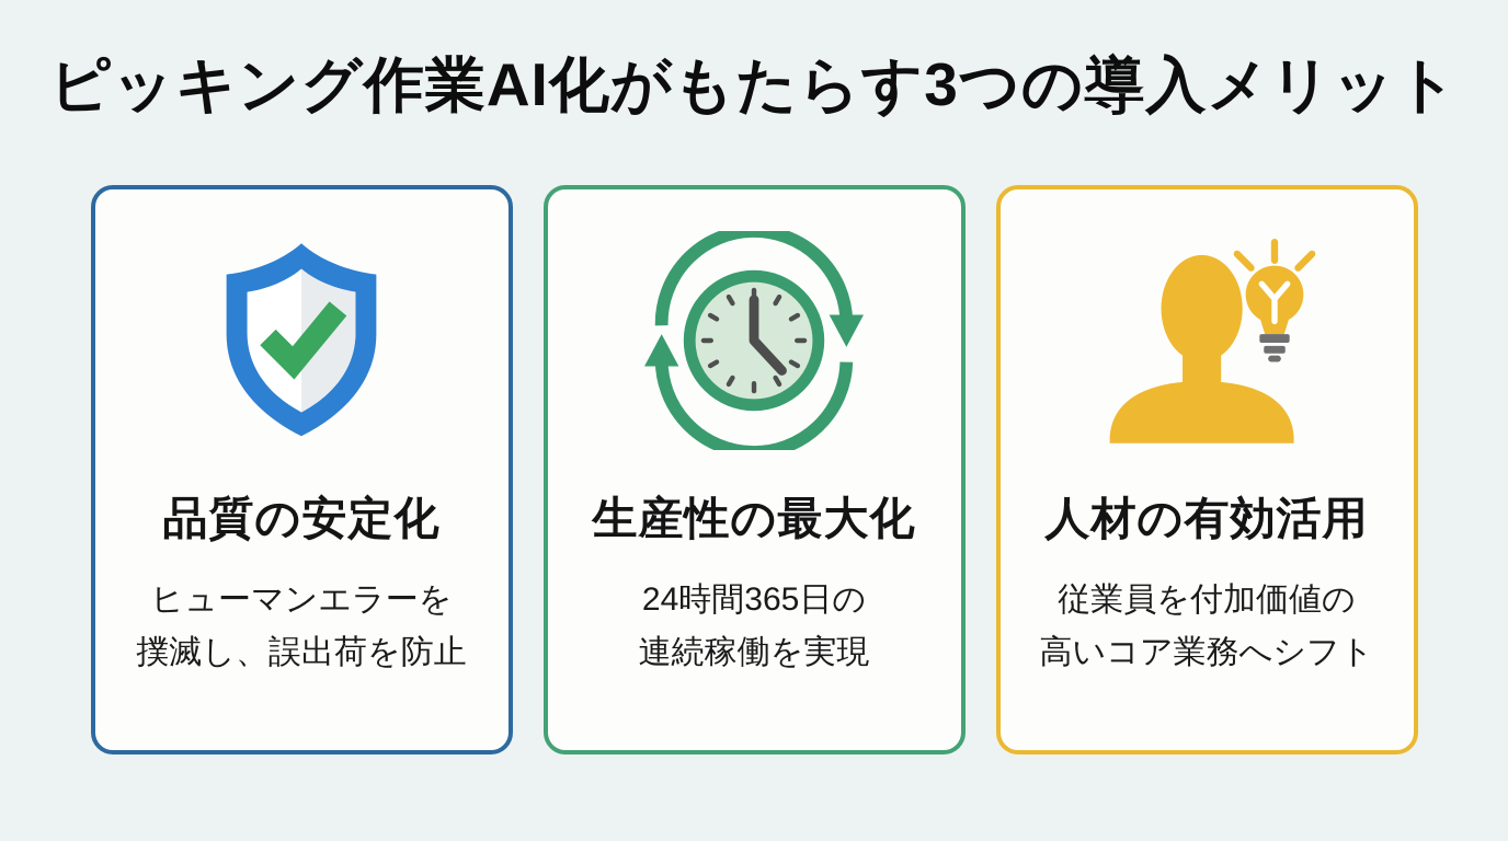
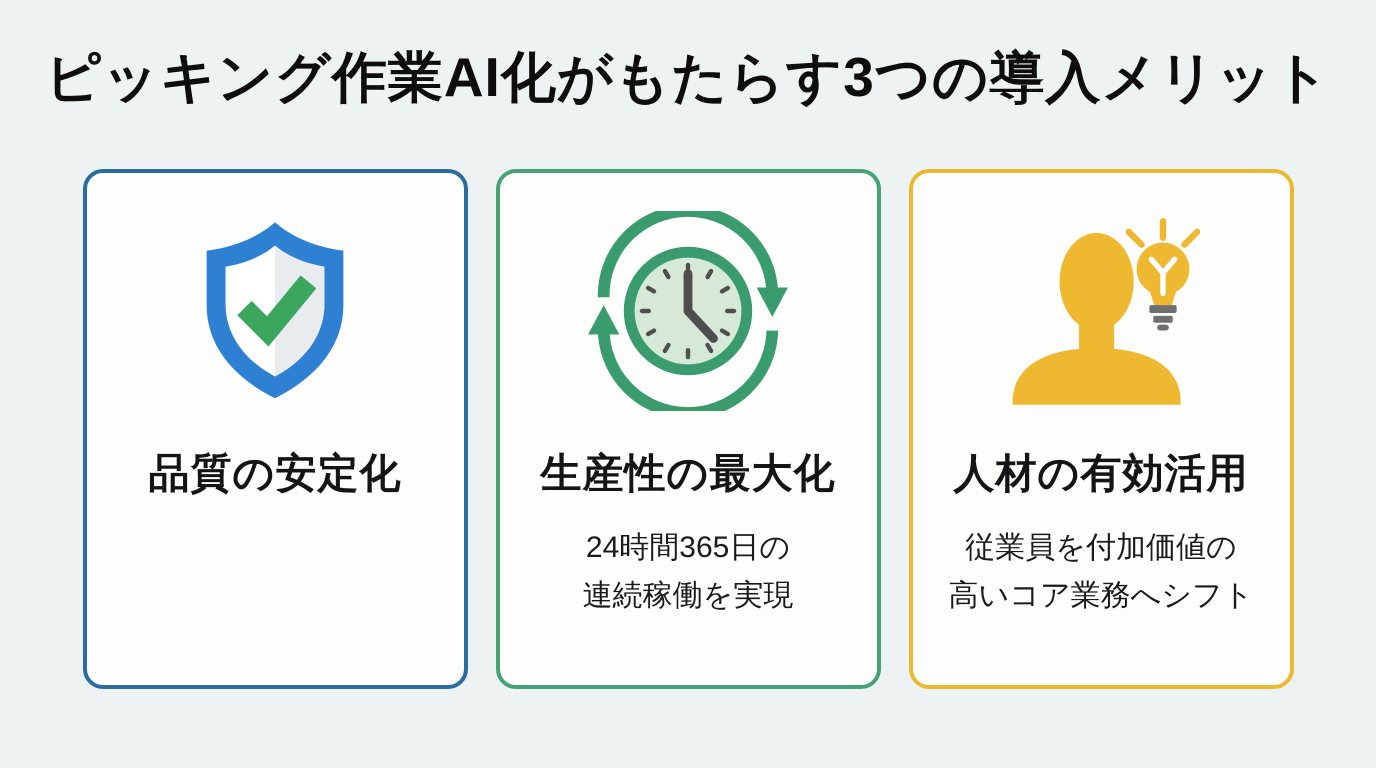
  ピッキング作業AI化がもたらす3つの導入メリット
  品質の安定化
- ヒューマンエラーを
- 撲滅し、誤出荷を防止
  生産性の最大化
  24時間365日の
  連続稼働を実現
  人材の有効活用
  従業員を付加価値の
  高いコア業務へシフト
